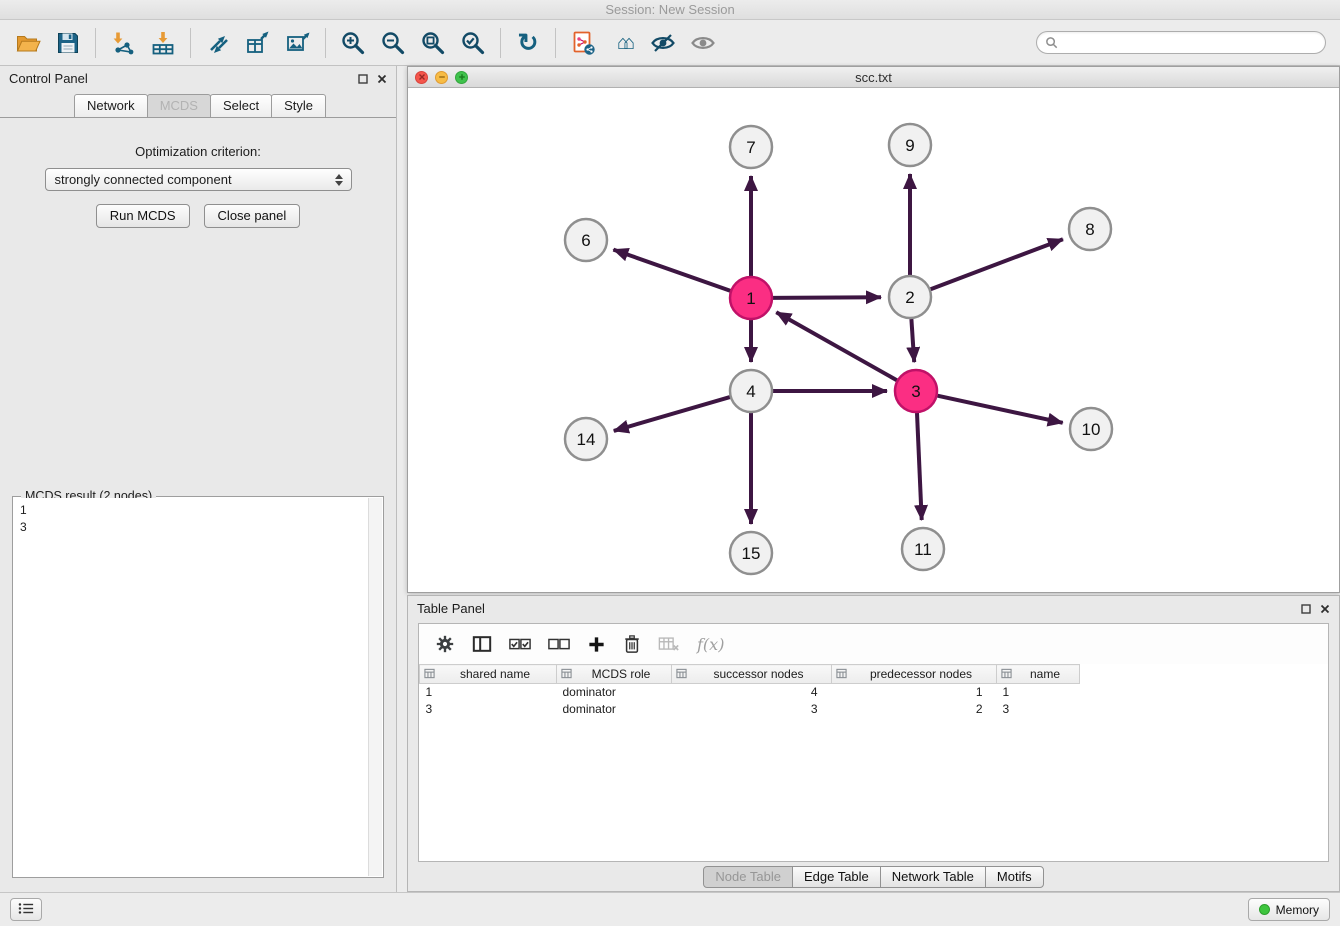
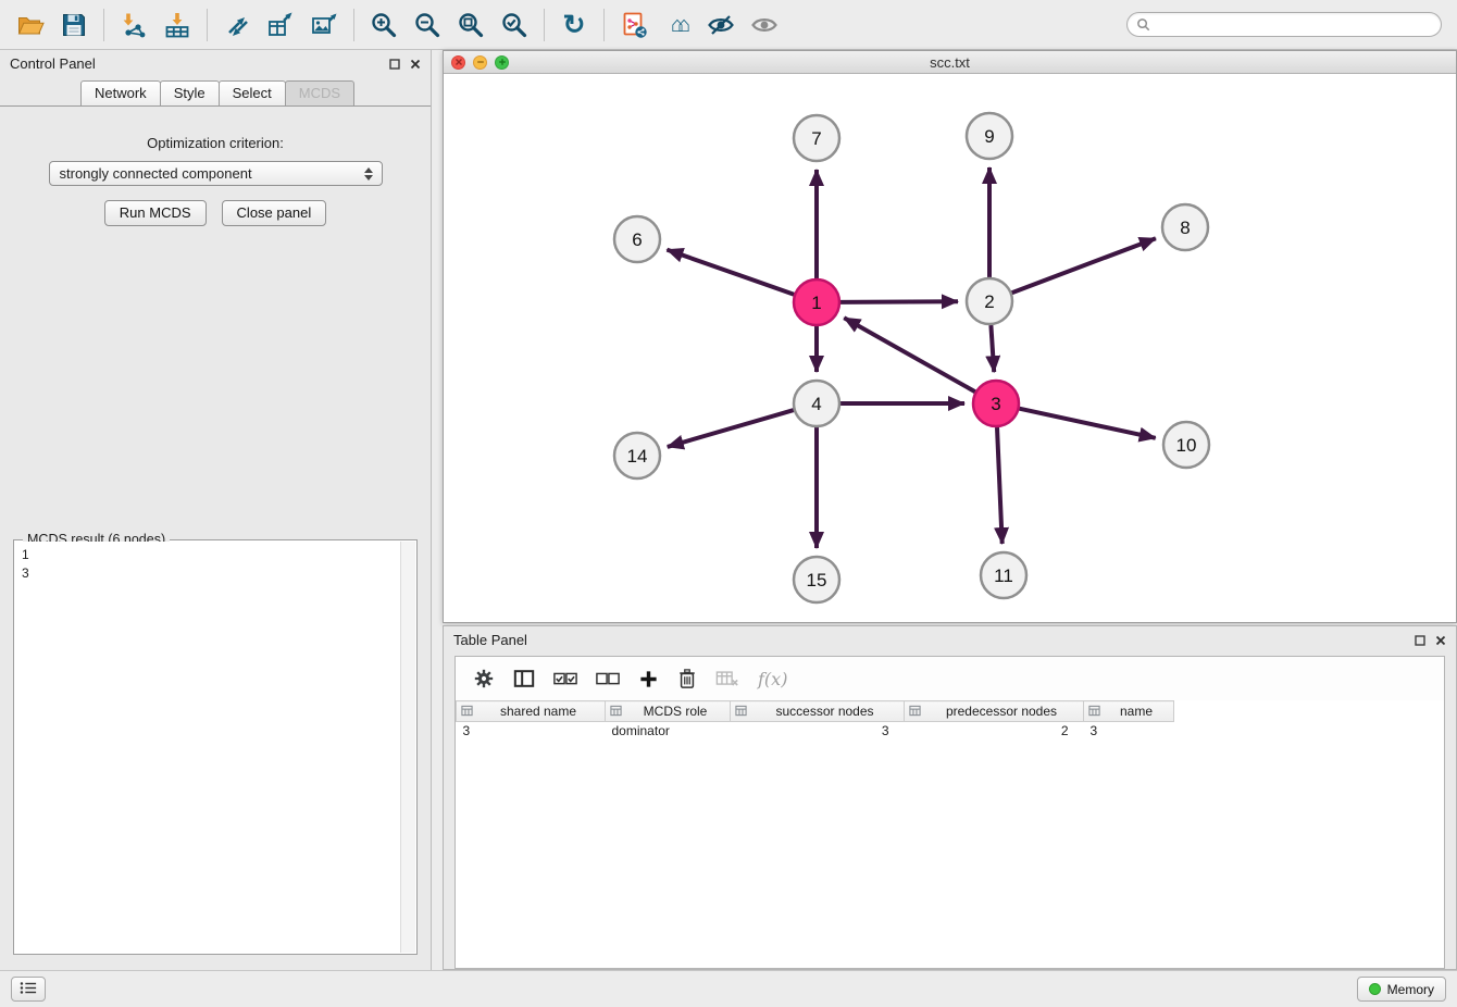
- Session: New Session
  ↻
  ⌂⌂
  Control Panel
  Network
- MCDS
+ Style
  Select
- Style
+ MCDS
  Optimization criterion:
  strongly connected component
  Run MCDS
  Close panel
- MCDS result (2 nodes)
+ MCDS result (6 nodes)
  1
  3
  scc.txt
  7
  9
  6
  8
  1
  2
  4
  3
  14
  10
  15
  11
  Table Panel
  f(x)
  shared name	MCDS role	successor nodes	predecessor nodes	name
- 1	dominator	4	1	1
  3	dominator	3	2	3
- Node Table
- Edge Table
- Network Table
- Motifs
  Memory
